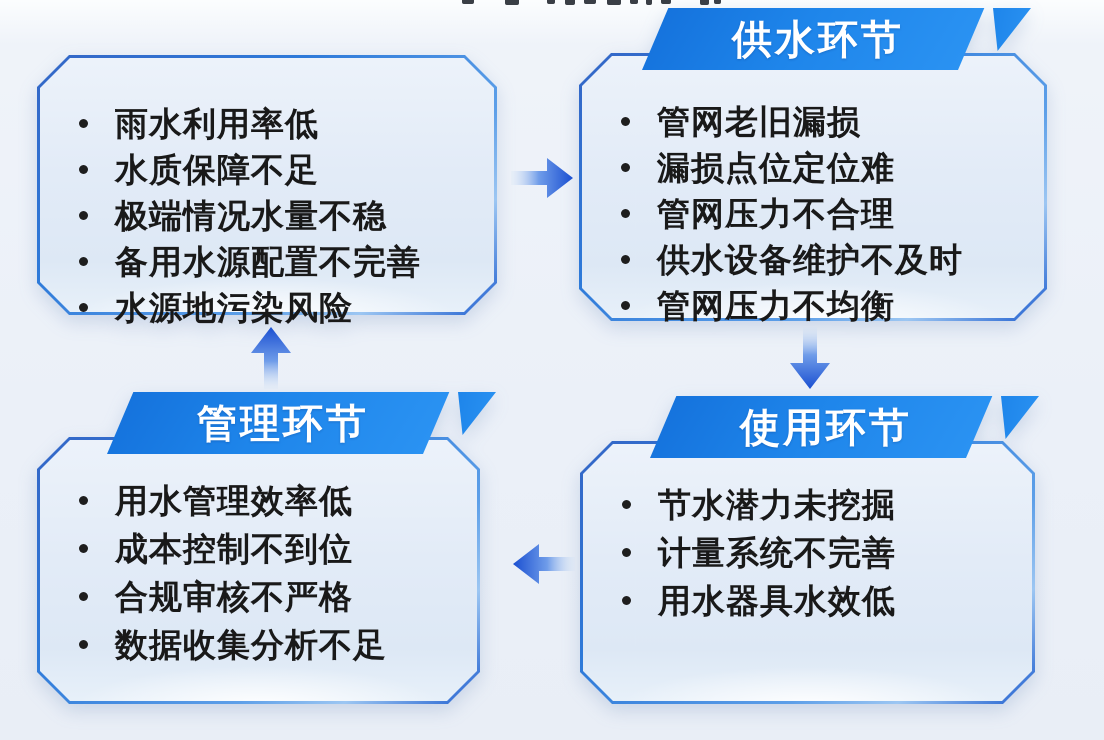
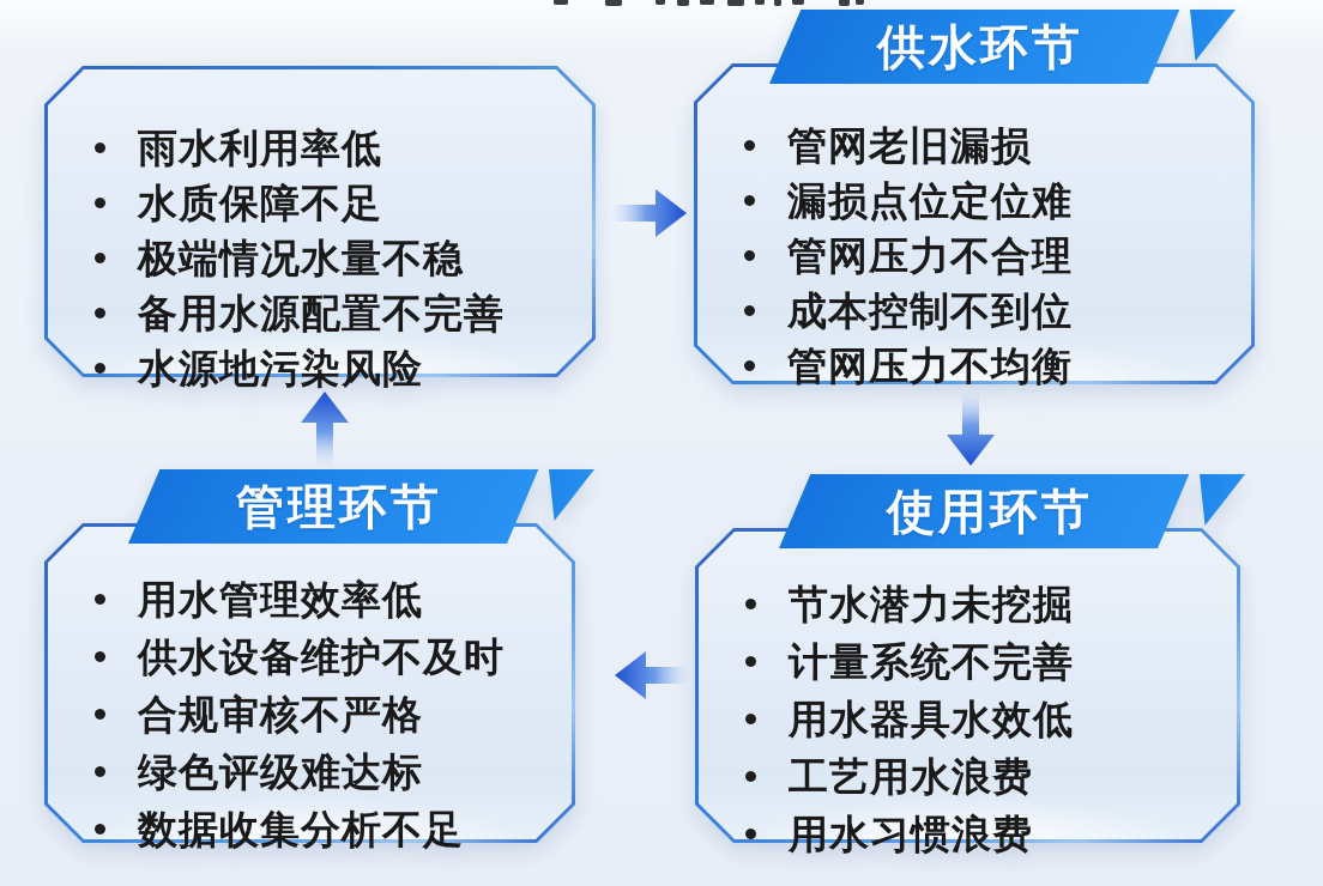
  雨水利用率低
  水质保障不足
  极端情况水量不稳
  备用水源配置不完善
  水源地污染风险
  供水环节
  管网老旧漏损
  漏损点位定位难
  管网压力不合理
- 供水设备维护不及时
+ 成本控制不到位
  管网压力不均衡
  管理环节
  用水管理效率低
- 成本控制不到位
+ 供水设备维护不及时
  合规审核不严格
+ 绿色评级难达标
  数据收集分析不足
  使用环节
  节水潜力未挖掘
  计量系统不完善
  用水器具水效低
+ 工艺用水浪费
+ 用水习惯浪费
